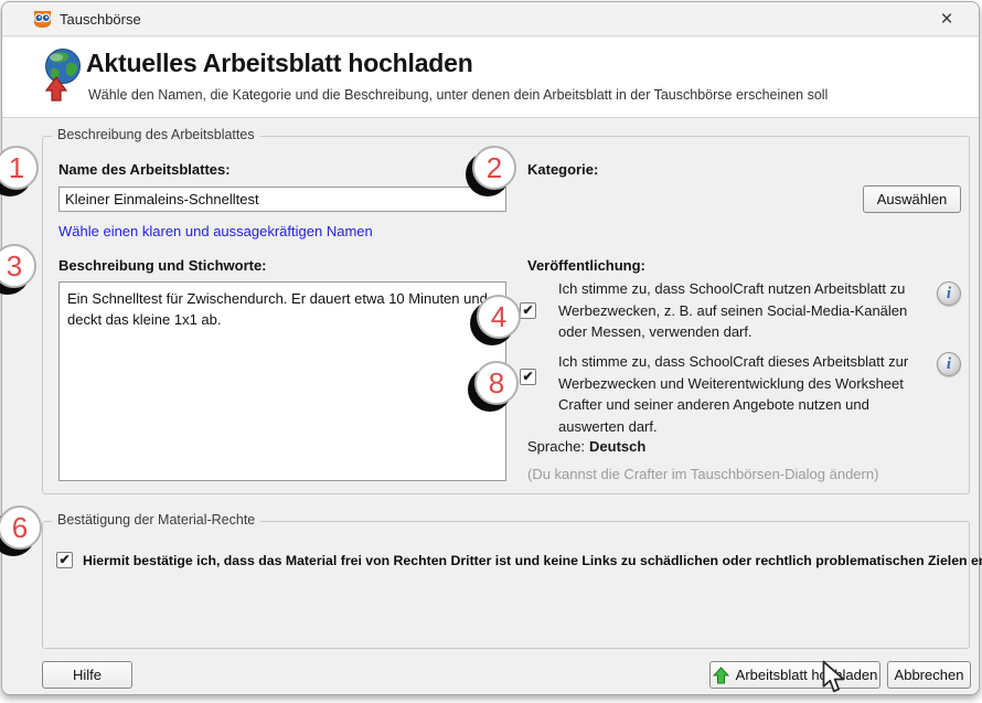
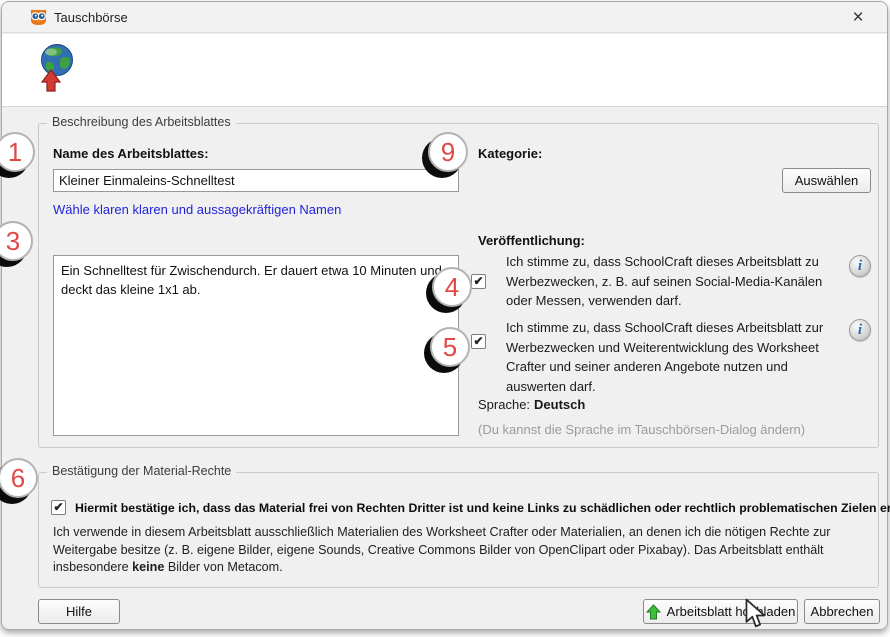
  Tauschbörse
  ×
- Aktuelles Arbeitsblatt hochladen
- Wähle den Namen, die Kategorie und die Beschreibung, unter denen dein Arbeitsblatt in der Tauschbörse erscheinen soll
  Beschreibung des Arbeitsblattes
  Name des Arbeitsblattes:
  Kleiner Einmaleins-Schnelltest
- Wähle einen klaren und aussagekräftigen Namen
+ Wähle klaren klaren und aussagekräftigen Namen
- Beschreibung und Stichworte:
  Kategorie:
  Auswählen
  Veröffentlichung:
  ✔
- Ich stimme zu, dass SchoolCraft nutzen Arbeitsblatt zu Werbezwecken, z. B. auf seinen Social-Media-Kanälen oder Messen, verwenden darf.
+ Ich stimme zu, dass SchoolCraft dieses Arbeitsblatt zu Werbezwecken, z. B. auf seinen Social-Media-Kanälen oder Messen, verwenden darf.
  i
  ✔
  Ich stimme zu, dass SchoolCraft dieses Arbeitsblatt zur Werbezwecken und Weiterentwicklung des Worksheet Crafter und seiner anderen Angebote nutzen und auswerten darf.
  i
  Sprache: Deutsch
- (Du kannst die Crafter im Tauschbörsen-Dialog ändern)
+ (Du kannst die Sprache im Tauschbörsen-Dialog ändern)
  Bestätigung der Material-Rechte
  ✔
  Hiermit bestätige ich, dass das Material frei von Rechten Dritter ist und keine Links zu schädlichen oder rechtlich problematischen Zielen e
+ Ich verwende in diesem Arbeitsblatt ausschließlich Materialien des Worksheet Crafter oder Materialien, an denen ich die nötigen Rechte zur Weitergabe besitze (z. B. eigene Bilder, eigene Sounds, Creative Commons Bilder von OpenClipart oder Pixabay). Das Arbeitsblatt enthält insbesondere keine Bilder von Metacom.
  Hilfe
  Arbeitsblatt hladen
  Abbrechen
  1
- 2
+ 9
  3
  4
- 8
+ 5
  6
